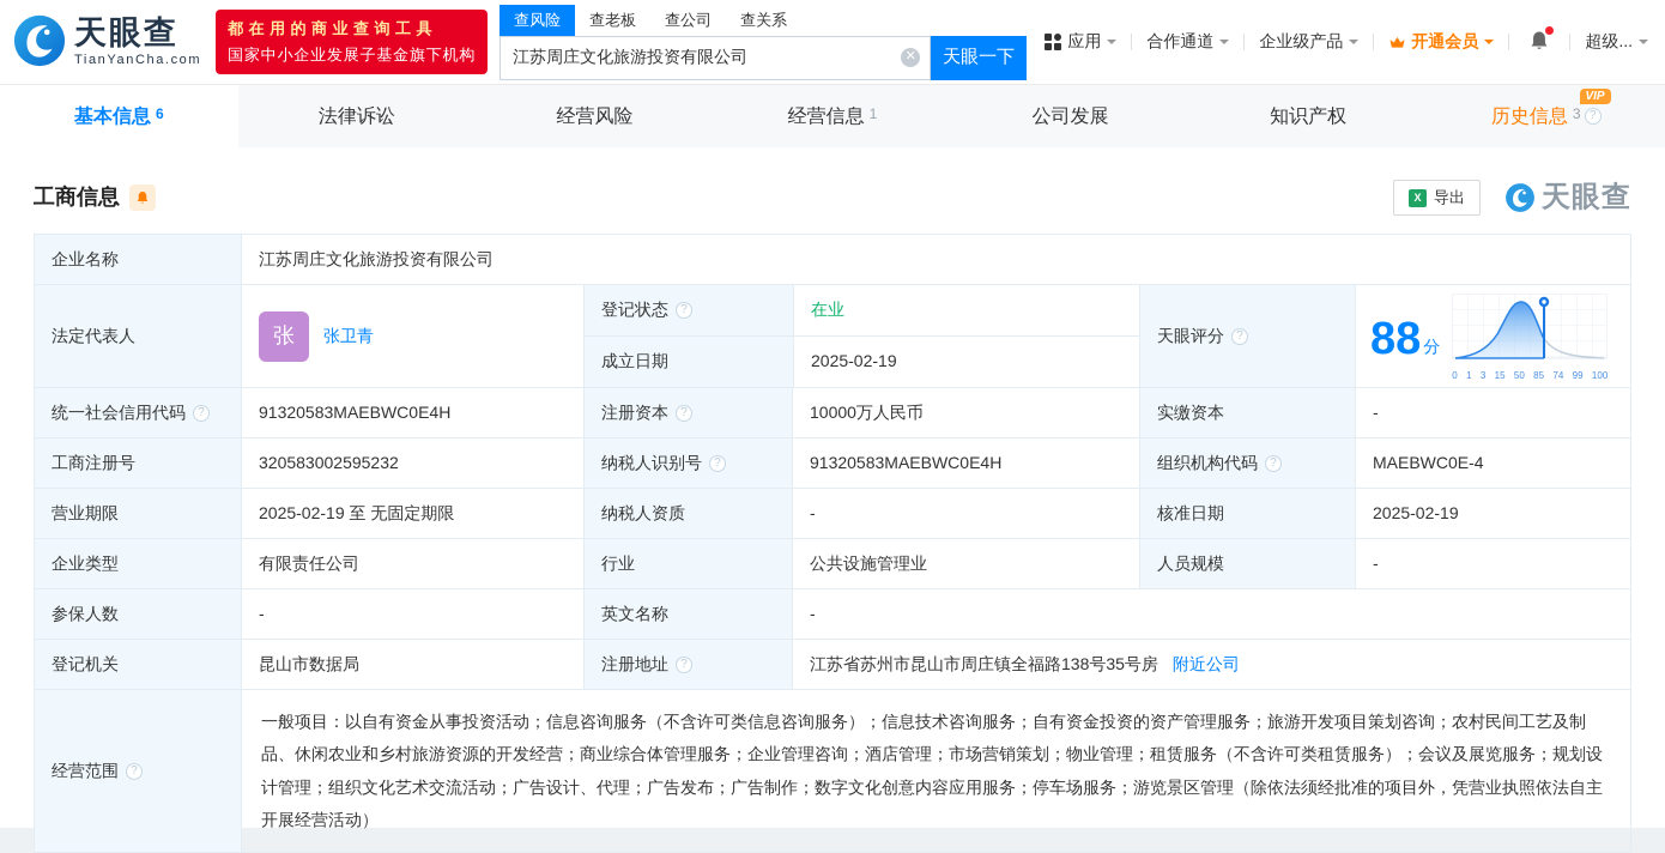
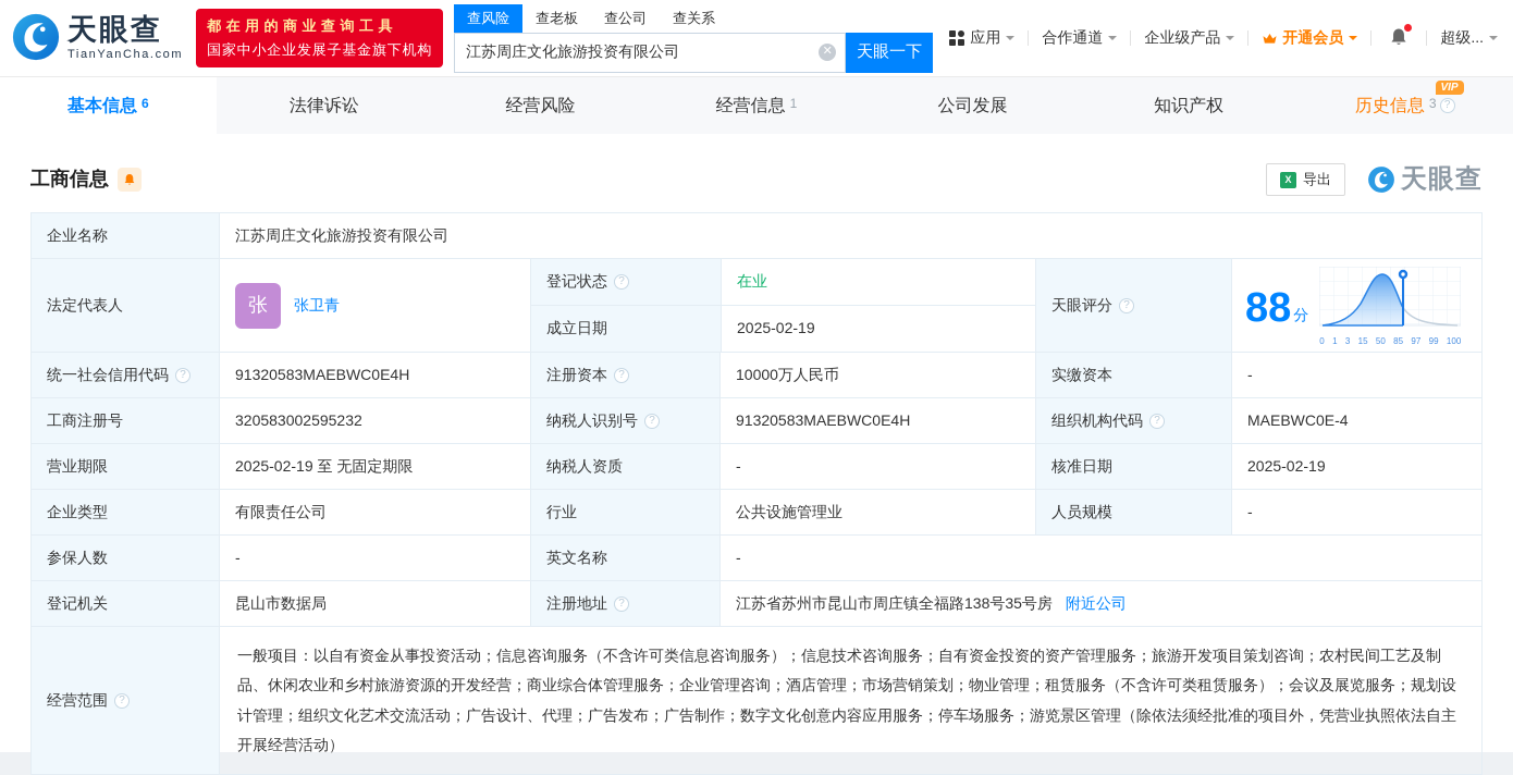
  天眼查
  TianYanCha.com
  都在用的商业查询工具
  国家中小企业发展子基金旗下机构
  查风险
  查老板
  查公司
  查关系
  江苏周庄文化旅游投资有限公司
  ✕
  天眼一下
  应用
  合作通道
  企业级产品
  开通会员
  超级...
  基本信息
  6
  法律诉讼
  经营风险
  经营信息
  1
  公司发展
  知识产权
  VIP
  历史信息
  3
  ?
  工商信息
  X
  导出
  天眼查
  企业名称
  江苏周庄文化旅游投资有限公司
  法定代表人
  张
  张卫青
  登记状态
  ?
  在业
  成立日期
  2025-02-19
  天眼评分
  ?
  88
  分
  0
  1
  3
  15
  50
  85
- 74
+ 97
  99
  100
  统一社会信用代码
  ?
  91320583MAEBWC0E4H
  注册资本
  ?
  10000万人民币
  实缴资本
  -
  工商注册号
  320583002595232
  纳税人识别号
  ?
  91320583MAEBWC0E4H
  组织机构代码
  ?
  MAEBWC0E-4
  营业期限
  2025-02-19 至 无固定期限
  纳税人资质
  -
  核准日期
  2025-02-19
  企业类型
  有限责任公司
  行业
  公共设施管理业
  人员规模
  -
  参保人数
  -
  英文名称
  -
  登记机关
  昆山市数据局
  注册地址
  ?
  江苏省苏州市昆山市周庄镇全福路138号35号房
  附近公司
  经营范围
  ?
  一般项目：以自有资金从事投资活动；信息咨询服务（不含许可类信息咨询服务）；信息技术咨询服务；自有资金投资的资产管理服务；旅游开发项目策划咨询；农村民间工艺及制品、休闲农业和乡村旅游资源的开发经营；商业综合体管理服务；企业管理咨询；酒店管理；市场营销策划；物业管理；租赁服务（不含许可类租赁服务）；会议及展览服务；规划设计管理；组织文化艺术交流活动；广告设计、代理；广告发布；广告制作；数字文化创意内容应用服务；停车场服务；游览景区管理（除依法须经批准的项目外，凭营业执照依法自主开展经营活动）
